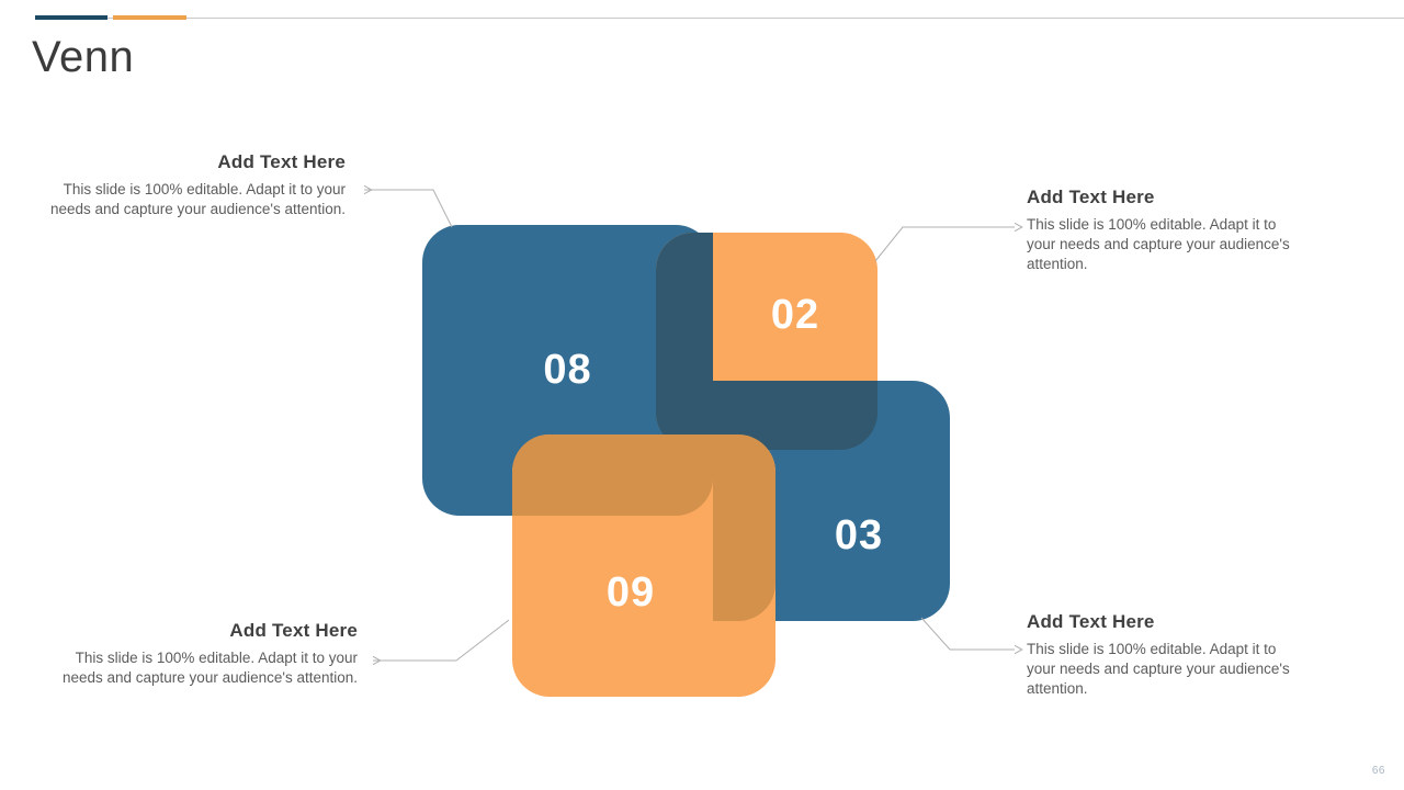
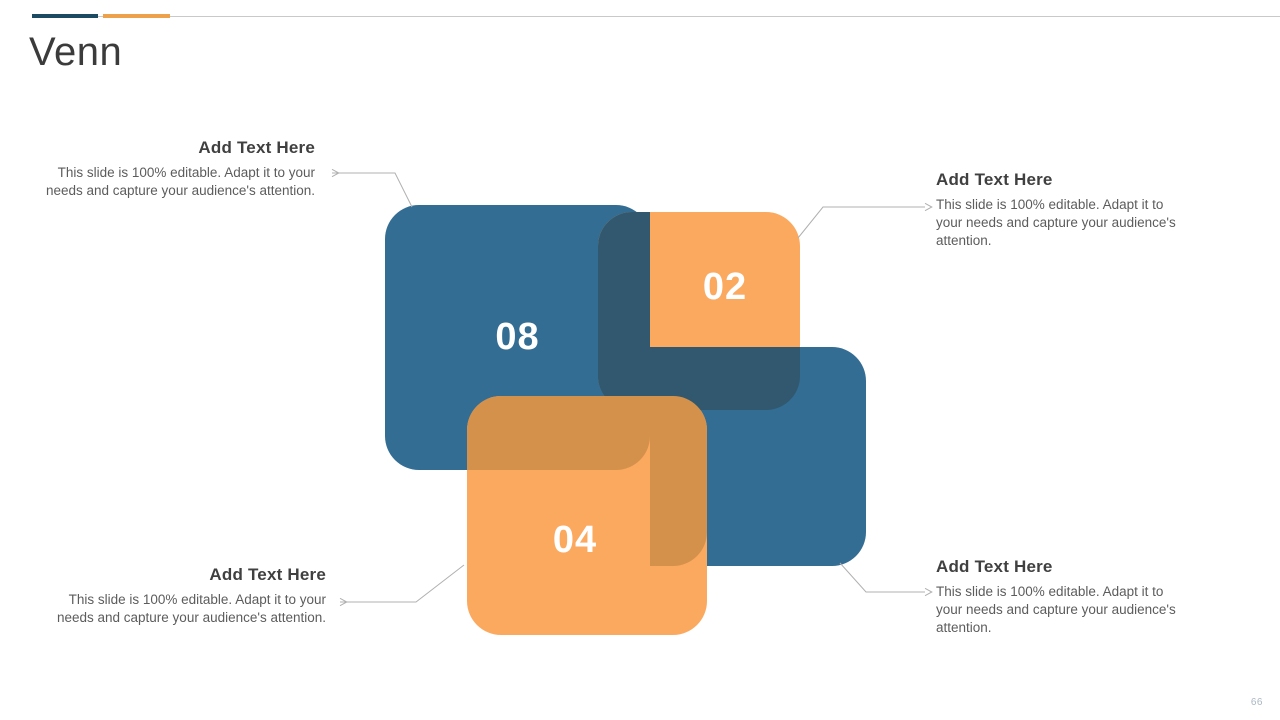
  Venn
  08
  02
- 03
- 09
+ 04
  Add Text Here
  This slide is 100% editable. Adapt it to your needs and capture your audience's attention.
  Add Text Here
  This slide is 100% editable. Adapt it to your needs and capture your audience's attention.
  Add Text Here
  This slide is 100% editable. Adapt it to your needs and capture your audience's attention.
  Add Text Here
  This slide is 100% editable. Adapt it to your needs and capture your audience's attention.
  66
